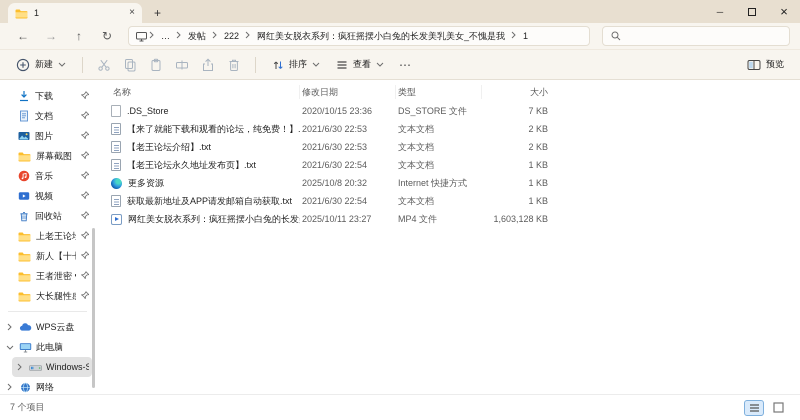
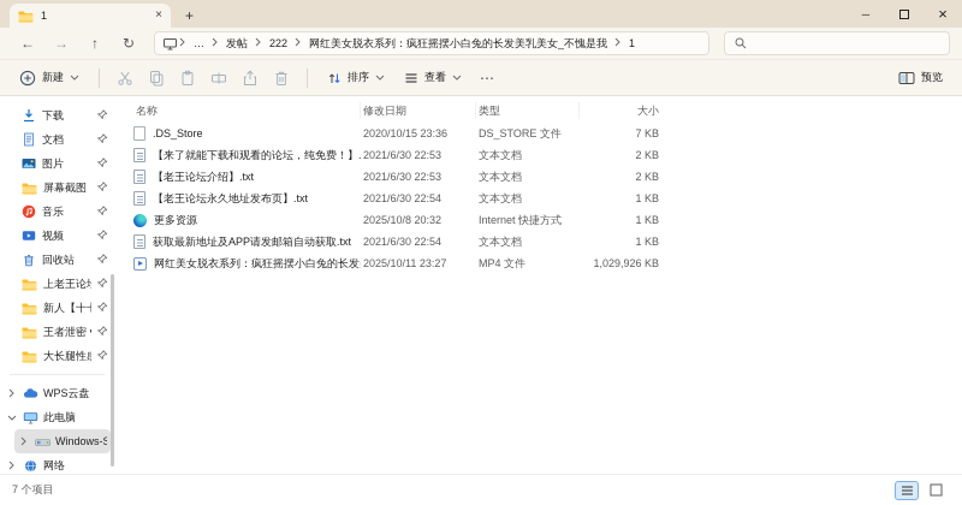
  1
  ×
  +
  ─
  ×
  ←
  →
  ↑
  ↻
  …
  发帖
  222
  网红美女脱衣系列：疯狂摇摆小白兔的长发美乳美女_不愧是我
  1
  新建
  排序
  查看
  ⋯
  预览
  下载
  文档
  图片
  屏幕截图
  音乐
  视频
  回收站
  WPS云盘
  此电脑
  Windows-S
  网络
  名称
  修改日期
  类型
  大小
  .DS_Store
  2020/10/15 23:36
  DS_STORE 文件
  7 KB
  【来了就能下载和观看的论坛，纯免费！】.
  2021/6/30 22:53
  文本文档
  2 KB
  【老王论坛介绍】.txt
  2021/6/30 22:53
  文本文档
  2 KB
  【老王论坛永久地址发布页】.txt
  2021/6/30 22:54
  文本文档
  1 KB
  更多资源
  2025/10/8 20:32
  Internet 快捷方式
  1 KB
  获取最新地址及APP请发邮箱自动获取.txt
  2021/6/30 22:54
  文本文档
  1 KB
  网红美女脱衣系列：疯狂摇摆小白兔的长发
  2025/10/11 23:27
  MP4 文件
- 1,603,128 KB
+ 1,029,926 KB
  7 个项目
